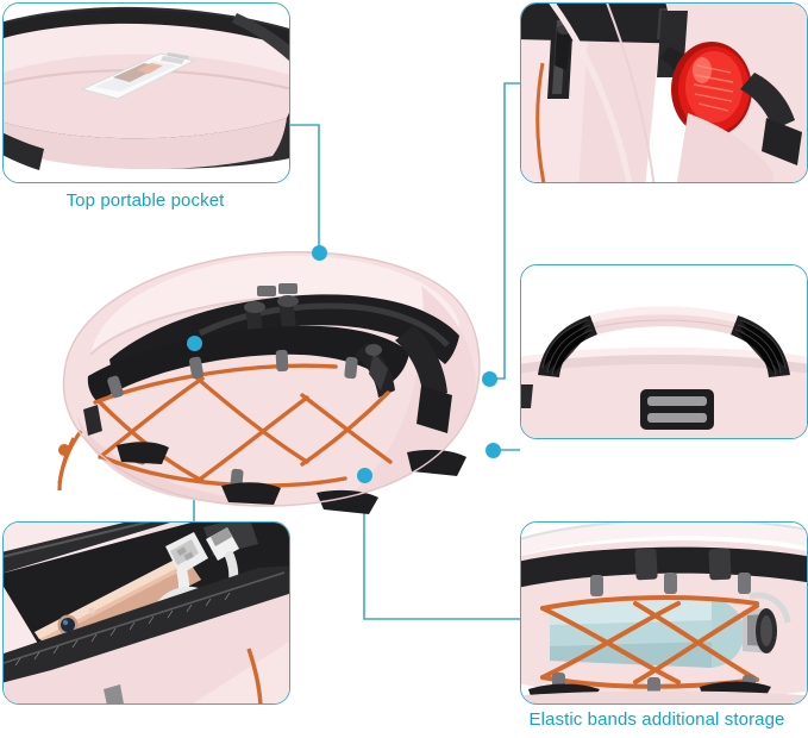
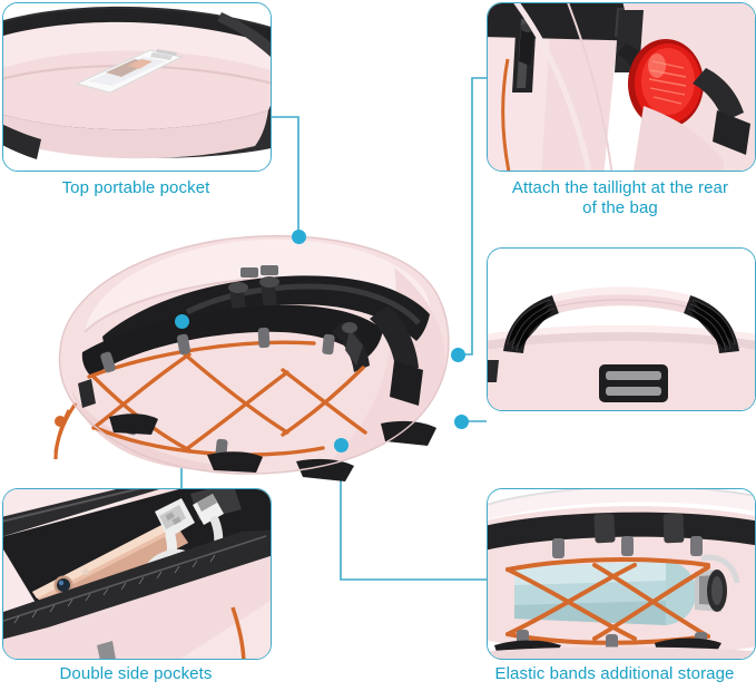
  Top portable pocket
+ Attach the taillight at the rear
+ of the bag
+ Double side pockets
  Elastic bands additional storage
